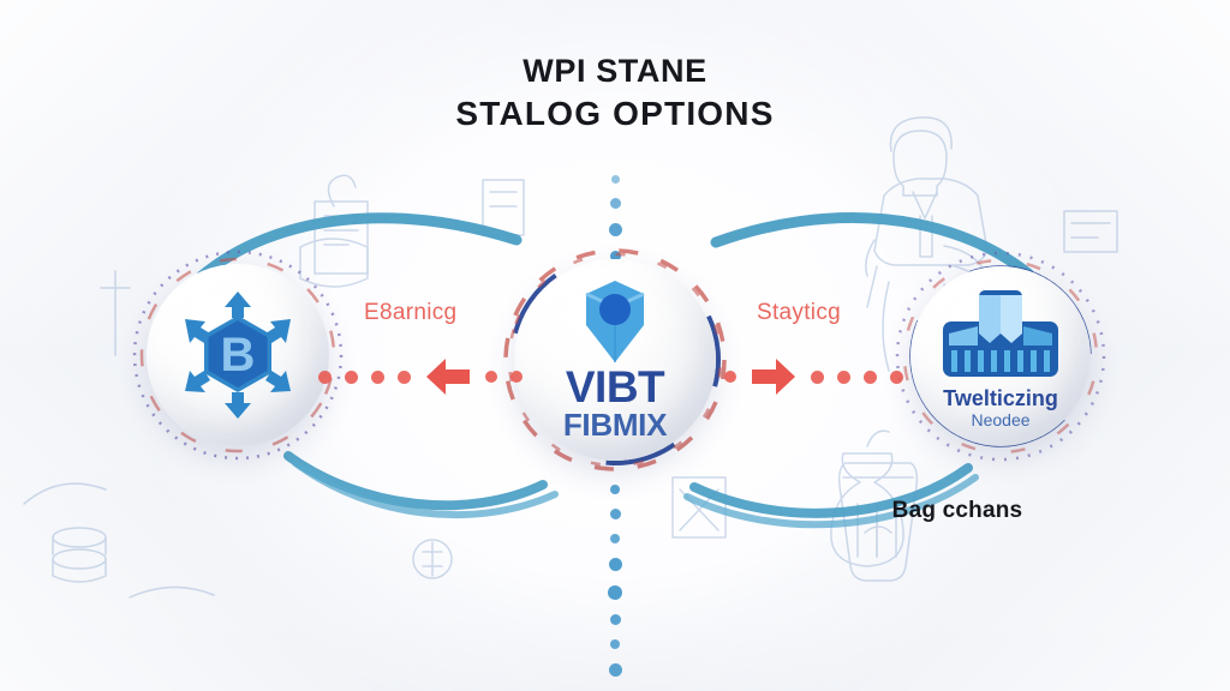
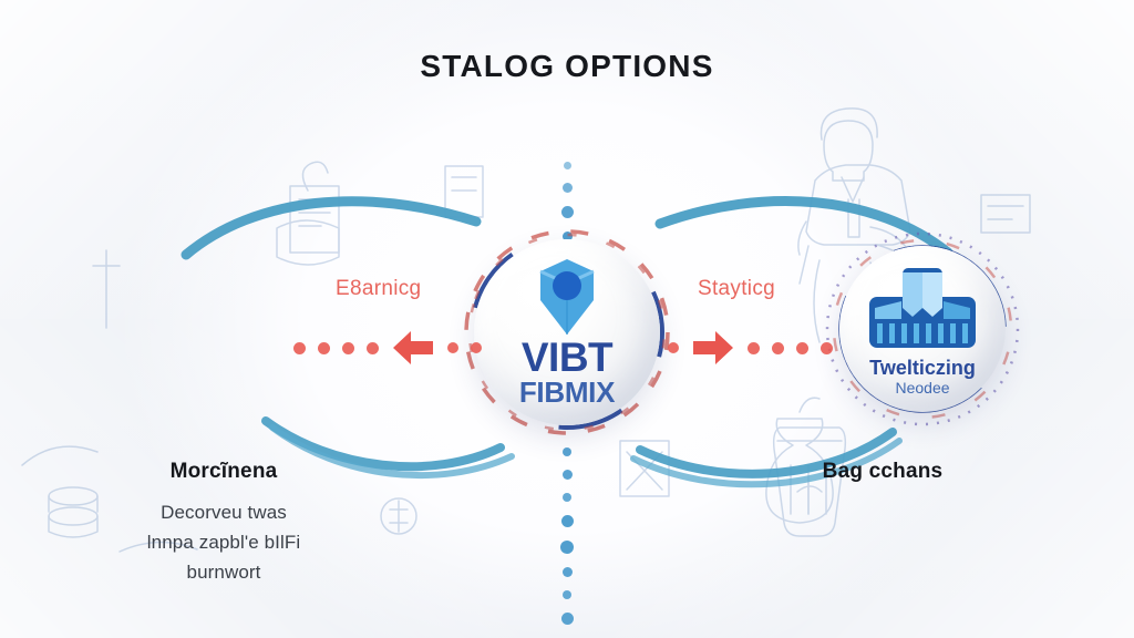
- WPI STANE
  STALOG OPTIONS
- B
  VIBT
  FIBMIX
  Twelticzing
  Neodee
  E8arnicg
  Stayticg
+ Morcĩnena
+ Decorveu twas
+ lnnpa zapbl'e bIlFi
+ burnwort
  Bag cchans
